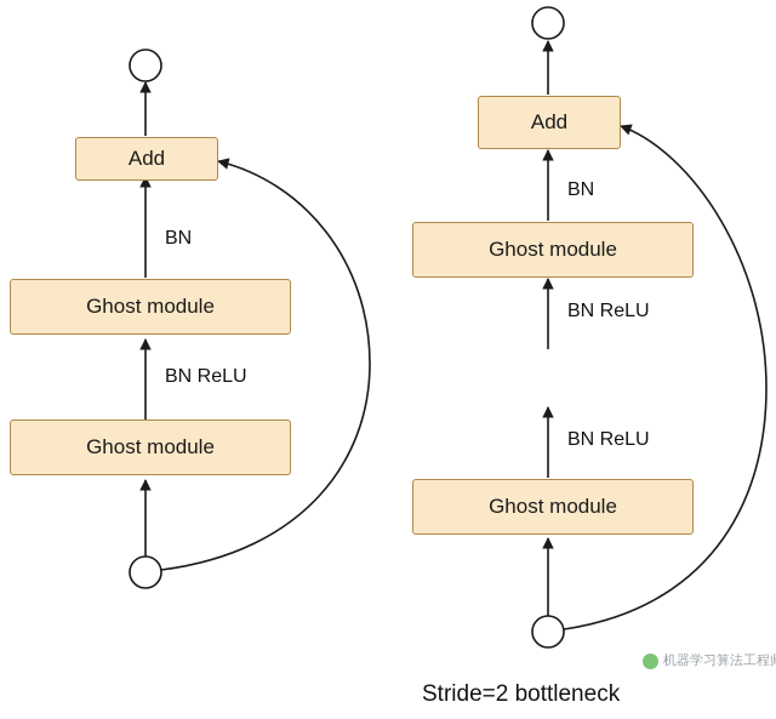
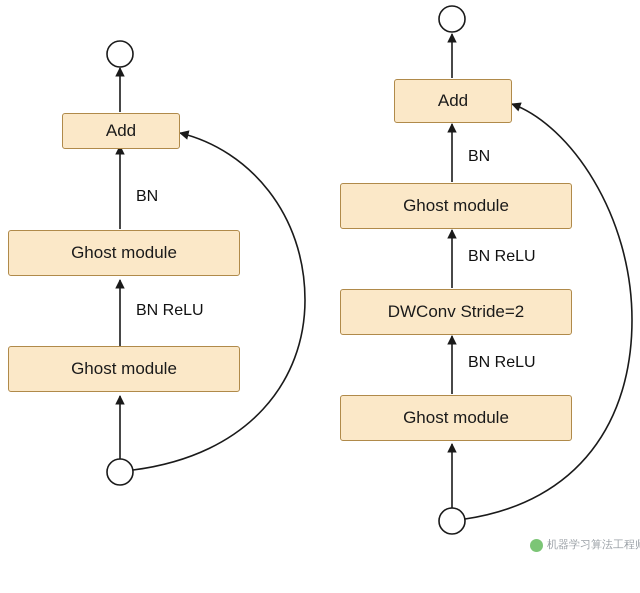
  Add
  Ghost module
  Ghost module
  BN
  BN ReLU
  Add
  Ghost module
+ DWConv Stride=2
  Ghost module
  BN
  BN ReLU
  BN ReLU
- Stride=2 bottleneck
  机器学习算法工程
